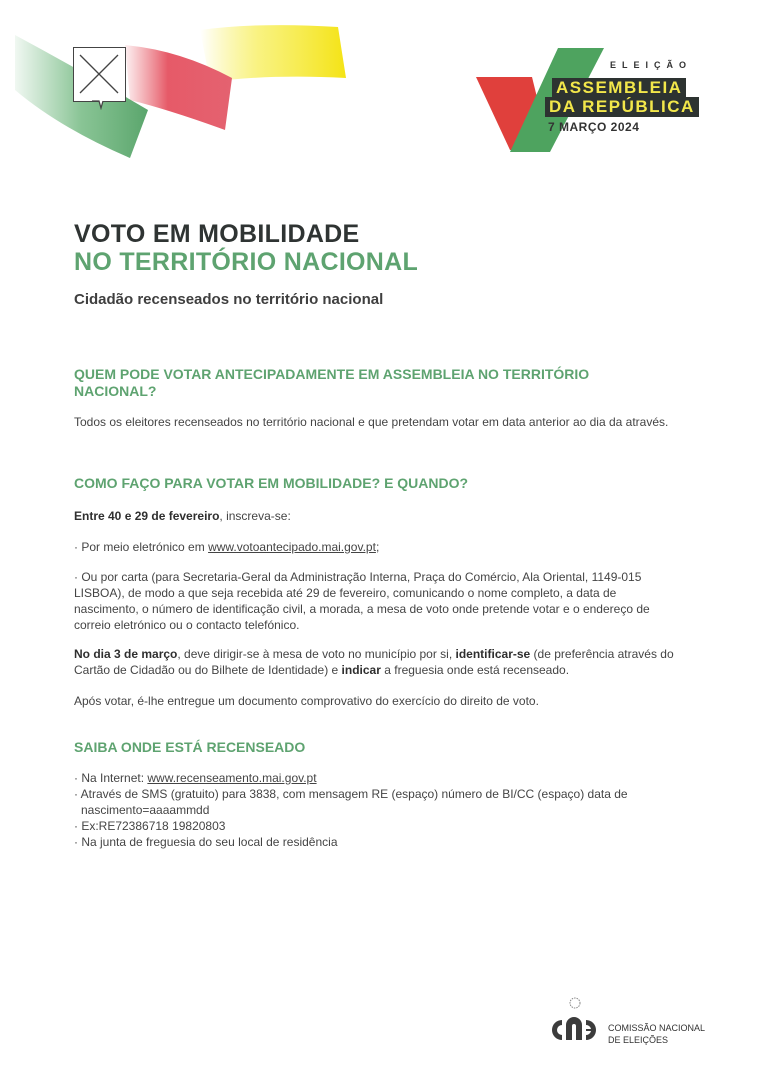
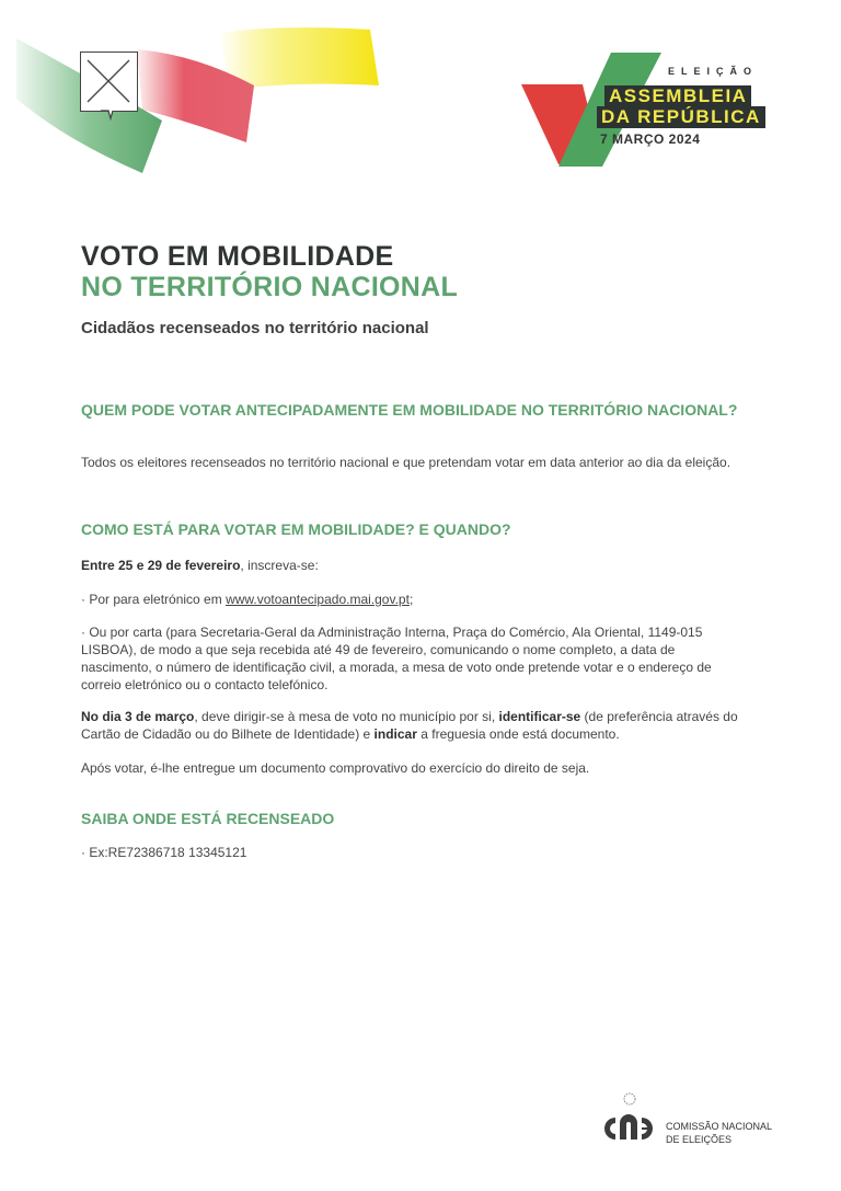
  ELEIÇÃO
  ASSEMBLEIA
  DA REPÚBLICA
  7 MARÇO 2024
  VOTO EM MOBILIDADE
  NO TERRITÓRIO NACIONAL
- Cidadão recenseados no território nacional
+ Cidadãos recenseados no território nacional
- QUEM PODE VOTAR ANTECIPADAMENTE EM ASSEMBLEIA NO TERRITÓRIO NACIONAL?
+ QUEM PODE VOTAR ANTECIPADAMENTE EM MOBILIDADE NO TERRITÓRIO NACIONAL?
- Todos os eleitores recenseados no território nacional e que pretendam votar em data anterior ao dia da através.
+ Todos os eleitores recenseados no território nacional e que pretendam votar em data anterior ao dia da eleição.
- COMO FAÇO PARA VOTAR EM MOBILIDADE? E QUANDO?
+ COMO ESTÁ PARA VOTAR EM MOBILIDADE? E QUANDO?
- Entre 40 e 29 de fevereiro, inscreva-se:
+ Entre 25 e 29 de fevereiro, inscreva-se:
- · Por meio eletrónico em www.votoantecipado.mai.gov.pt;
+ · Por para eletrónico em www.votoantecipado.mai.gov.pt;
- · Ou por carta (para Secretaria-Geral da Administração Interna, Praça do Comércio, Ala Oriental, 1149-015 LISBOA), de modo a que seja recebida até 29 de fevereiro, comunicando o nome completo, a data de nascimento, o número de identificação civil, a morada, a mesa de voto onde pretende votar e o endereço de correio eletrónico ou o contacto telefónico.
+ · Ou por carta (para Secretaria-Geral da Administração Interna, Praça do Comércio, Ala Oriental, 1149-015 LISBOA), de modo a que seja recebida até 49 de fevereiro, comunicando o nome completo, a data de nascimento, o número de identificação civil, a morada, a mesa de voto onde pretende votar e o endereço de correio eletrónico ou o contacto telefónico.
- No dia 3 de março, deve dirigir-se à mesa de voto no município por si, identificar-se (de preferência através do Cartão de Cidadão ou do Bilhete de Identidade) e indicar a freguesia onde está recenseado.
+ No dia 3 de março, deve dirigir-se à mesa de voto no município por si, identificar-se (de preferência através do Cartão de Cidadão ou do Bilhete de Identidade) e indicar a freguesia onde está documento.
- Após votar, é-lhe entregue um documento comprovativo do exercício do direito de voto.
+ Após votar, é-lhe entregue um documento comprovativo do exercício do direito de seja.
  SAIBA ONDE ESTÁ RECENSEADO
- · Na Internet: www.recenseamento.mai.gov.pt
- · Através de SMS (gratuito) para 3838, com mensagem RE (espaço) número de BI/CC (espaço) data de nascimento=aaaammdd
- · Ex:RE72386718 19820803
+ · Ex:RE72386718 13345121
- · Na junta de freguesia do seu local de residência
  COMISSÃO NACIONAL
  DE ELEIÇÕES
